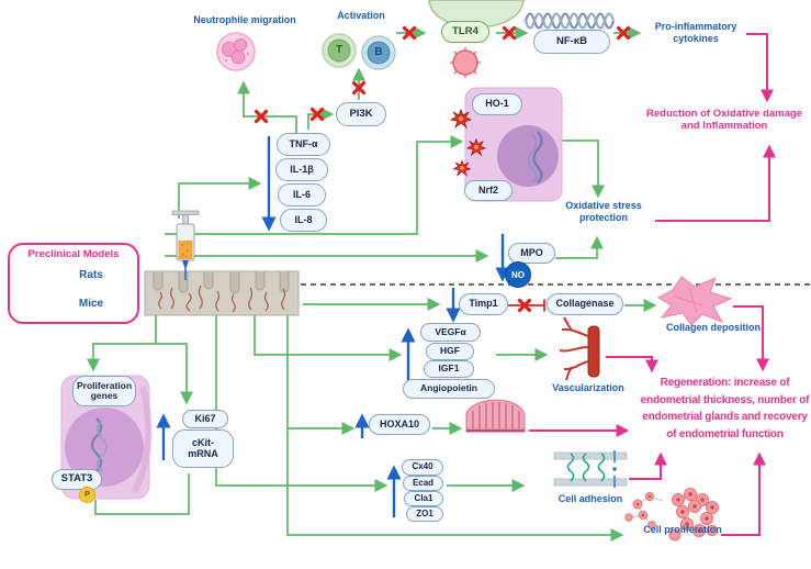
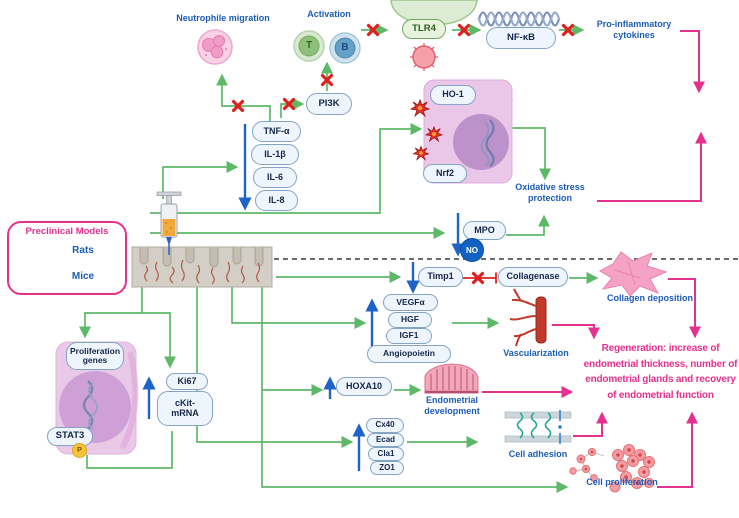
  Neutrophile migration
  Activation
  T
  B
  PI3K
  TLR4
  NF-κB
  Pro-inflammatory cytokines
- Reduction of Oxidative damage and Inflammation
  TNF-α
  IL-1β
  IL-6
  IL-8
  HO-1
  Nrf2
  Oxidative stress protection
  MPO
  NO
  Preclinical Models
  Rats
  Mice
  Timp1
  Collagenase
  Collagen deposition
  VEGFα
  HGF
  IGF1
  Angiopoietin
  Vascularization
  Regeneration: increase of endometrial thickness, number of endometrial glands and recovery of endometrial function
  HOXA10
+ Endometrial development
  Cx40
  Ecad
  Cla1
  ZO1
  Cell adhesion
  Cell proliferation
  Proliferation genes
  STAT3
  Ki67
  cKit-mRNA
